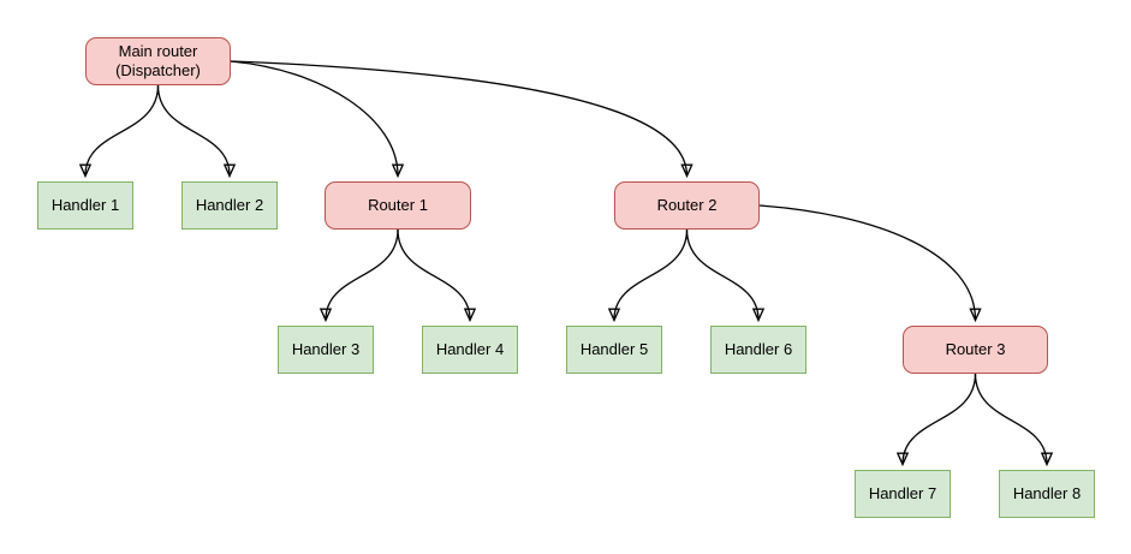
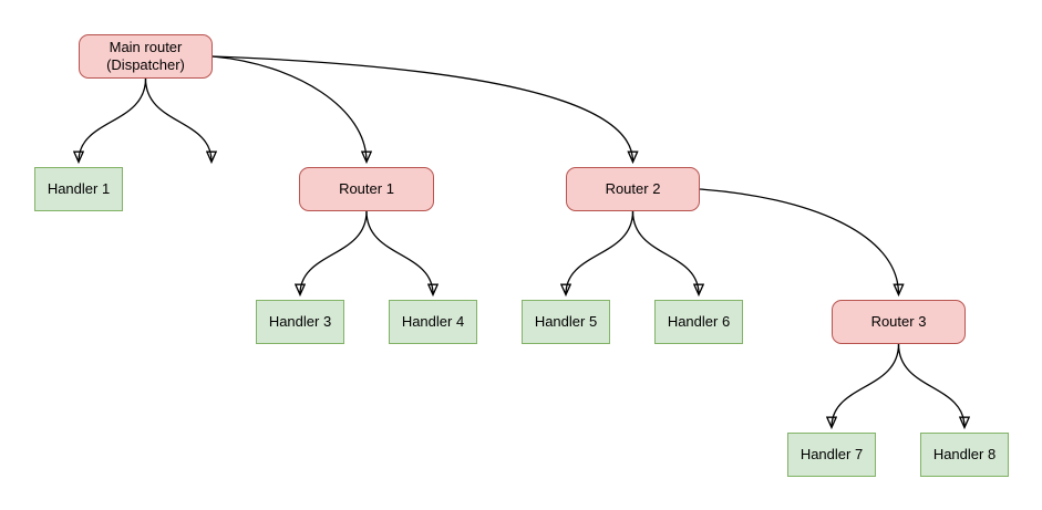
  Main router
  (Dispatcher)
  Handler 1
- Handler 2
  Router 1
  Router 2
  Handler 3
  Handler 4
  Handler 5
  Handler 6
  Router 3
  Handler 7
  Handler 8
